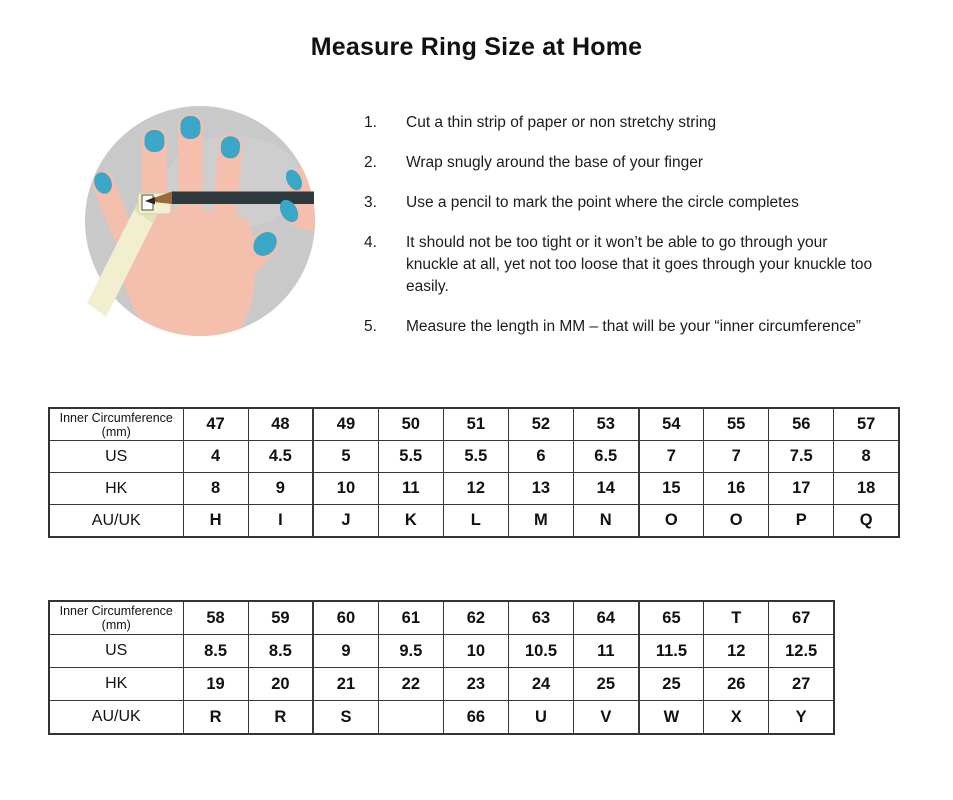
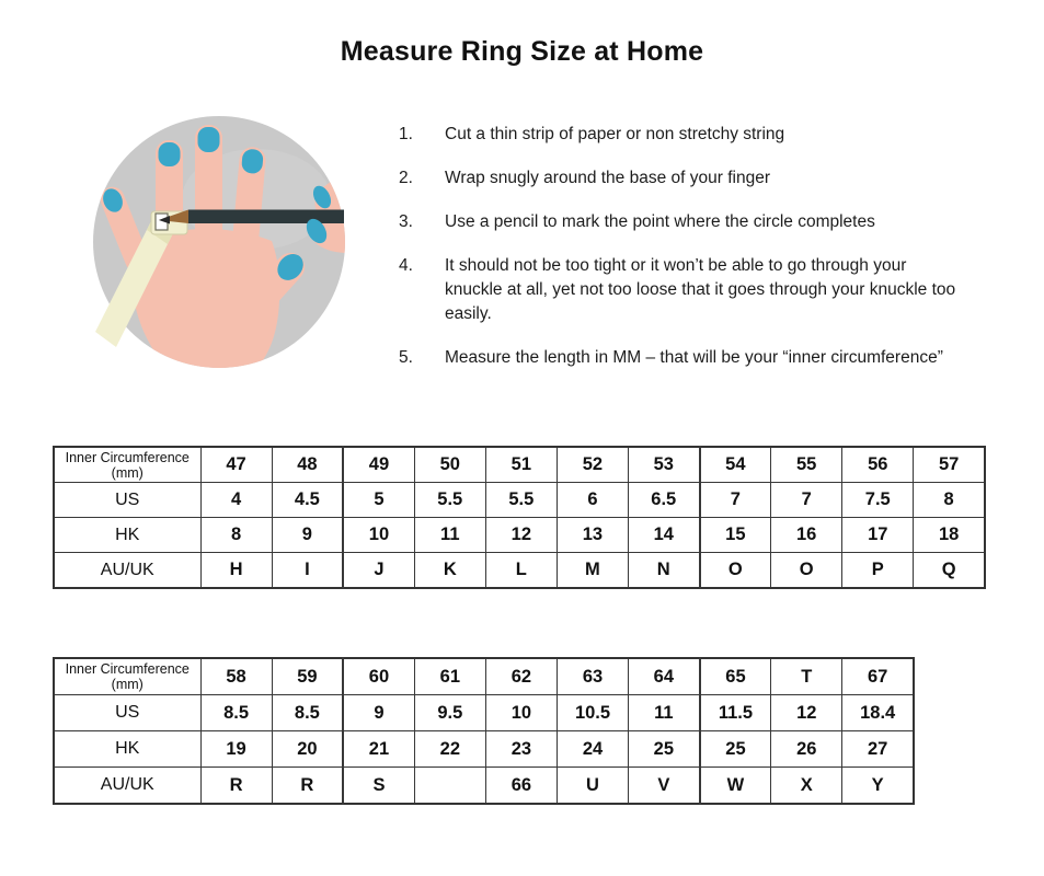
  Measure Ring Size at Home
  1.
  Cut a thin strip of paper or non stretchy string
  2.
  Wrap snugly around the base of your finger
  3.
  Use a pencil to mark the point where the circle completes
  4.
  It should not be too tight or it won’t be able to go through your knuckle at all, yet not too loose that it goes through your knuckle too easily.
  5.
  Measure the length in MM – that will be your “inner circumference”
  Inner Circumference(mm)	47	48	49	50	51	52	53	54	55	56	57
  US	4	4.5	5	5.5	5.5	6	6.5	7	7	7.5	8
  HK	8	9	10	11	12	13	14	15	16	17	18
  AU/UK	H	I	J	K	L	M	N	O	O	P	Q
  Inner Circumference(mm)	58	59	60	61	62	63	64	65	T	67
- US	8.5	8.5	9	9.5	10	10.5	11	11.5	12	12.5
+ US	8.5	8.5	9	9.5	10	10.5	11	11.5	12	18.4
  HK	19	20	21	22	23	24	25	25	26	27
  AU/UK	R	R	S		66	U	V	W	X	Y
